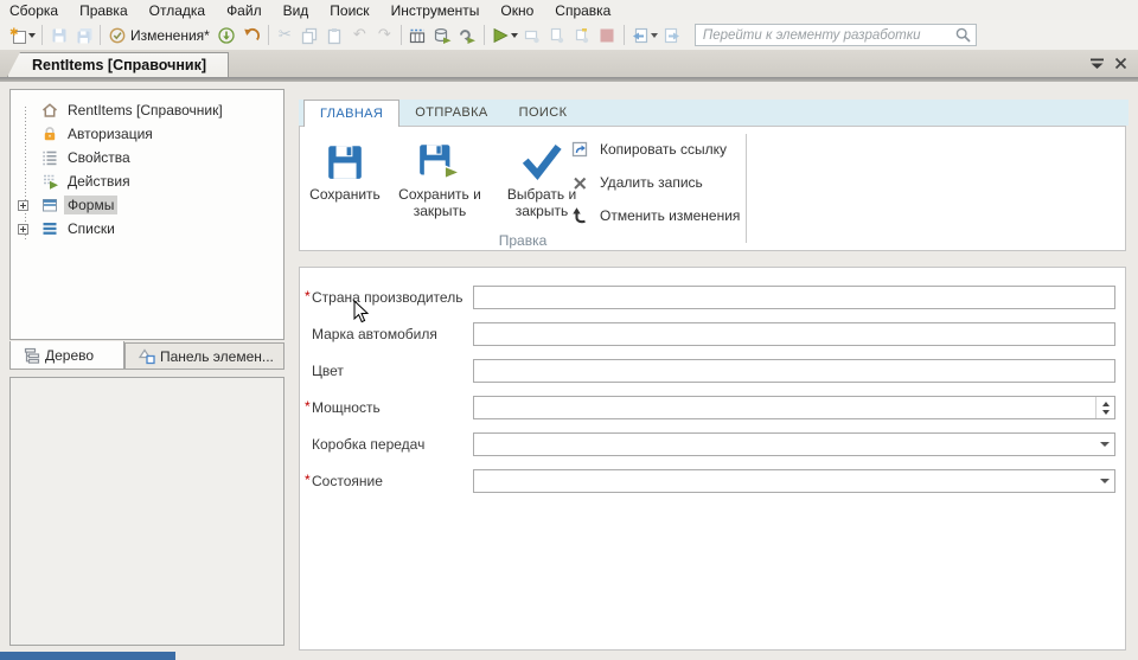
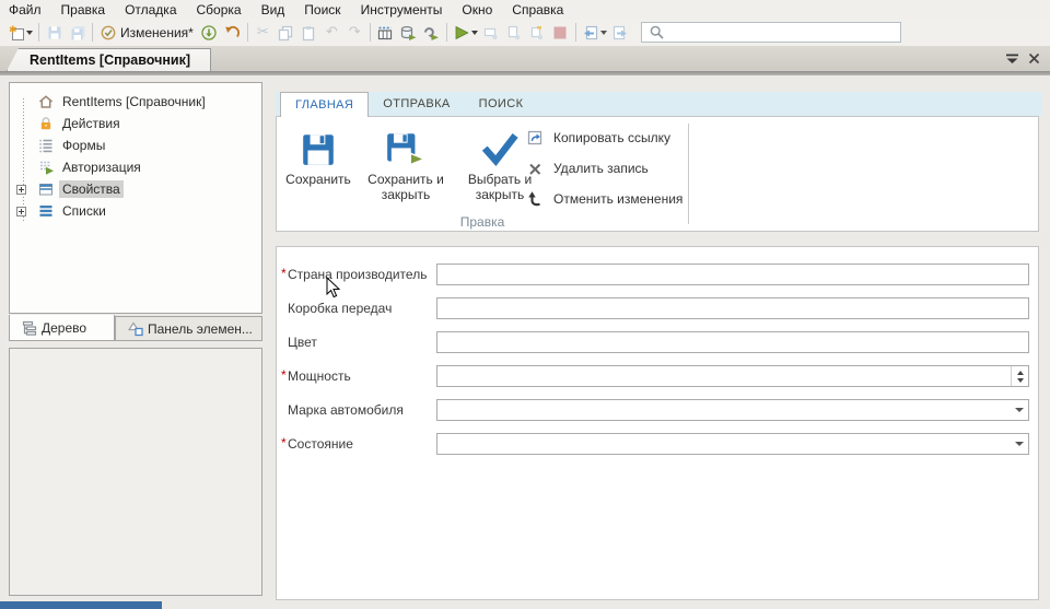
- Сборка
+ Файл
  Правка
  Отладка
- Файл
+ Сборка
  Вид
  Поиск
  Инструменты
  Окно
  Справка
  ✱
  Изменения*
  ✂
  ↶
  ↷
- Перейти к элементу разработки
  RentItems [Справочник]
  RentItems [Справочник]
- Авторизация
+ Действия
- Свойства
+ Формы
- Действия
+ Авторизация
- Формы
+ Свойства
  Списки
  Дерево
  Панель элемен...
  ГЛАВНАЯ
  ОТПРАВКА
  ПОИСК
  Сохранить
  Сохранить и закрыть
  Выбрать и закрыть
  Копировать ссылку
  Удалить запись
  Отменить изменения
  Правка
  *
  Страна производитель
- Марка автомобиля
+ Коробка передач
  Цвет
  *
  Мощность
- Коробка передач
+ Марка автомобиля
  *
  Состояние
